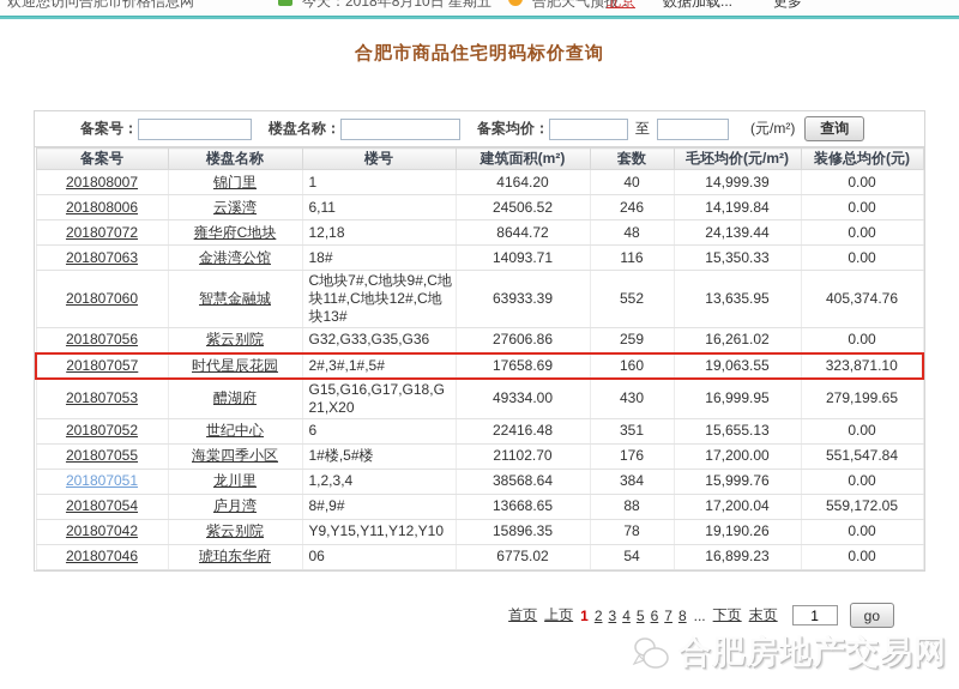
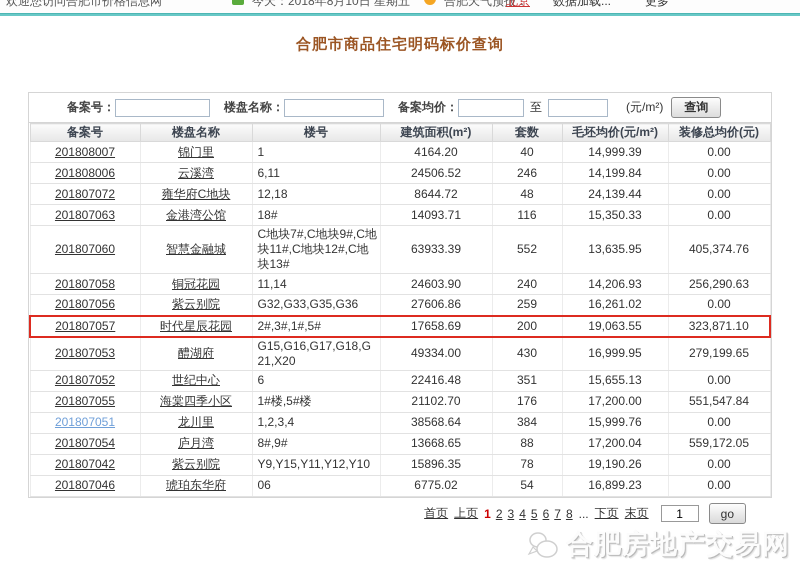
  欢迎您访问合肥市价格信息网
  今天：2018年8月10日 星期五
  合肥天气预报：
  北京
  数据加载...
  更多
  合肥市商品住宅明码标价查询
  备案号：
  楼盘名称：
  备案均价：
  至
  (元/m²)
  查询
  备案号	楼盘名称	楼号	建筑面积(m²)	套数	毛坯均价(元/m²)	装修总均价(元)
  201808007	锦门里	1	4164.20	40	14,999.39	0.00
  201808006	云溪湾	6,11	24506.52	246	14,199.84	0.00
  201807072	雍华府C地块	12,18	8644.72	48	24,139.44	0.00
  201807063	金港湾公馆	18#	14093.71	116	15,350.33	0.00
  201807060	智慧金融城	C地块7#,C地块9#,C地块11#,C地块12#,C地块13#	63933.39	552	13,635.95	405,374.76
+ 201807058	铜冠花园	11,14	24603.90	240	14,206.93	256,290.63
  201807056	紫云别院	G32,G33,G35,G36	27606.86	259	16,261.02	0.00
- 201807057	时代星辰花园	2#,3#,1#,5#	17658.69	160	19,063.55	323,871.10
+ 201807057	时代星辰花园	2#,3#,1#,5#	17658.69	200	19,063.55	323,871.10
  201807053	醴湖府	G15,G16,G17,G18,G21,X20	49334.00	430	16,999.95	279,199.65
  201807052	世纪中心	6	22416.48	351	15,655.13	0.00
  201807055	海棠四季小区	1#楼,5#楼	21102.70	176	17,200.00	551,547.84
  201807051	龙川里	1,2,3,4	38568.64	384	15,999.76	0.00
  201807054	庐月湾	8#,9#	13668.65	88	17,200.04	559,172.05
  201807042	紫云别院	Y9,Y15,Y11,Y12,Y10	15896.35	78	19,190.26	0.00
  201807046	琥珀东华府	06	6775.02	54	16,899.23	0.00
  首页
  上页
  1
  2
  3
  4
  5
  6
  7
  8
  ...
  下页
  末页
  1
  go
  合肥房地产交易网
